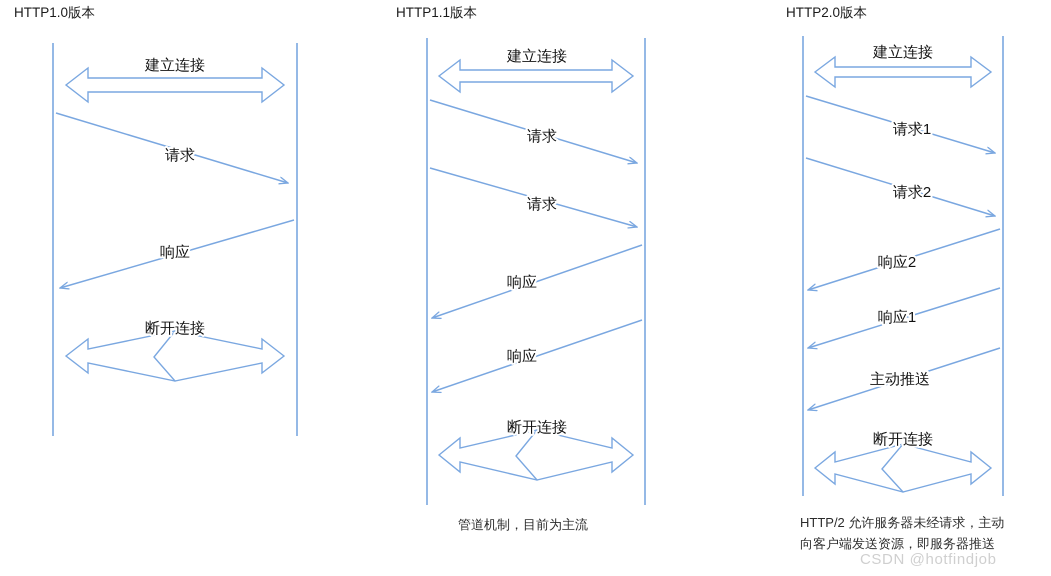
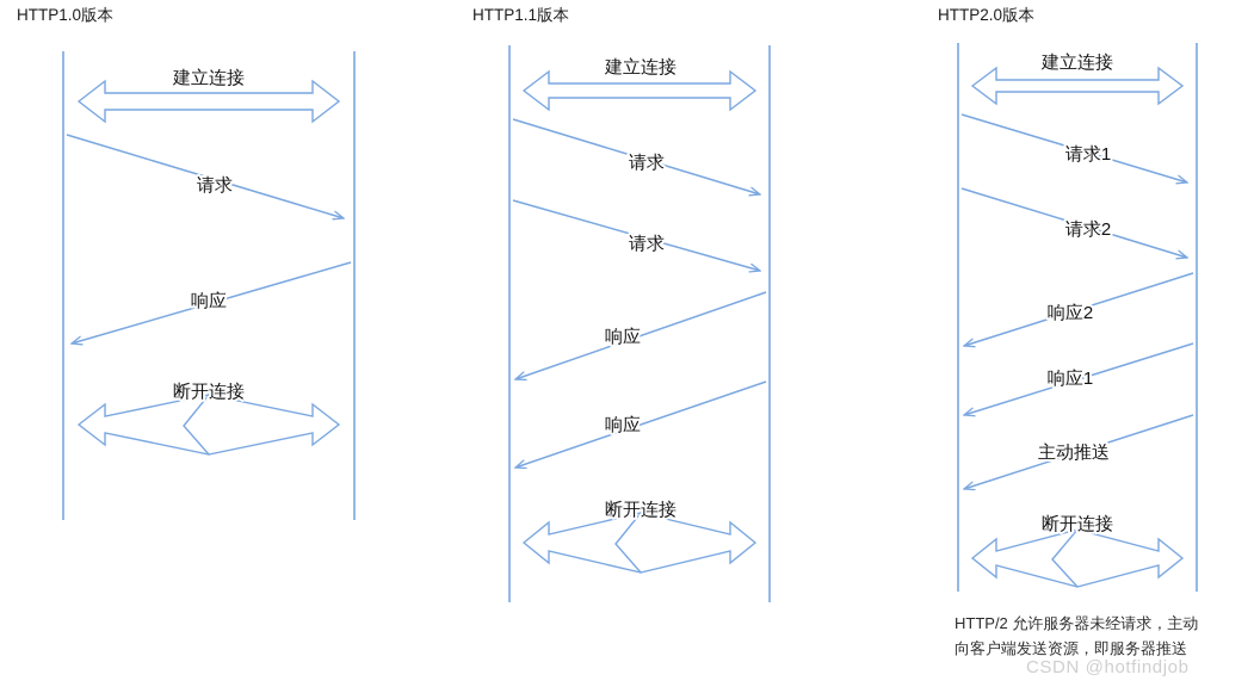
  HTTP1.0版本
  建立连接
  请求
  响应
  断开连接
  HTTP1.1版本
  建立连接
  请求
  请求
  响应
  响应
  断开连接
- 管道机制，目前为主流
  HTTP2.0版本
  建立连接
  请求1
  请求2
  响应2
  响应1
  主动推送
  断开连接
  HTTP/2 允许服务器未经请求，主动
  向客户端发送资源，即服务器推送
  CSDN @hotfindjob
